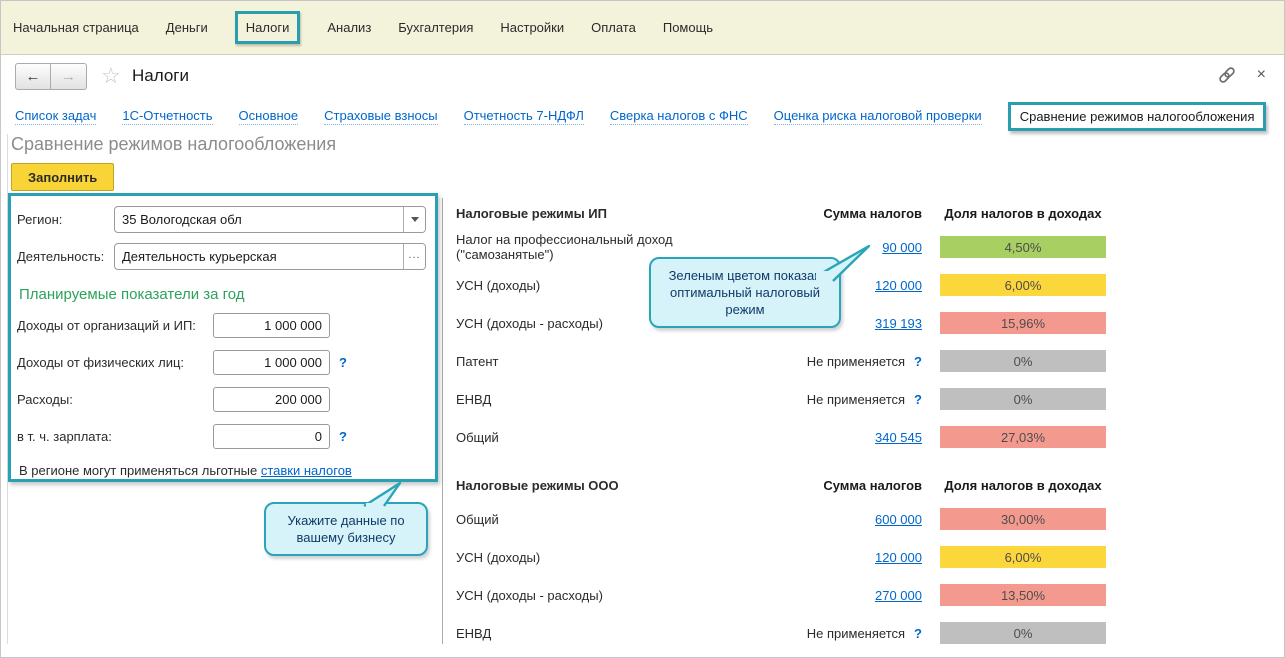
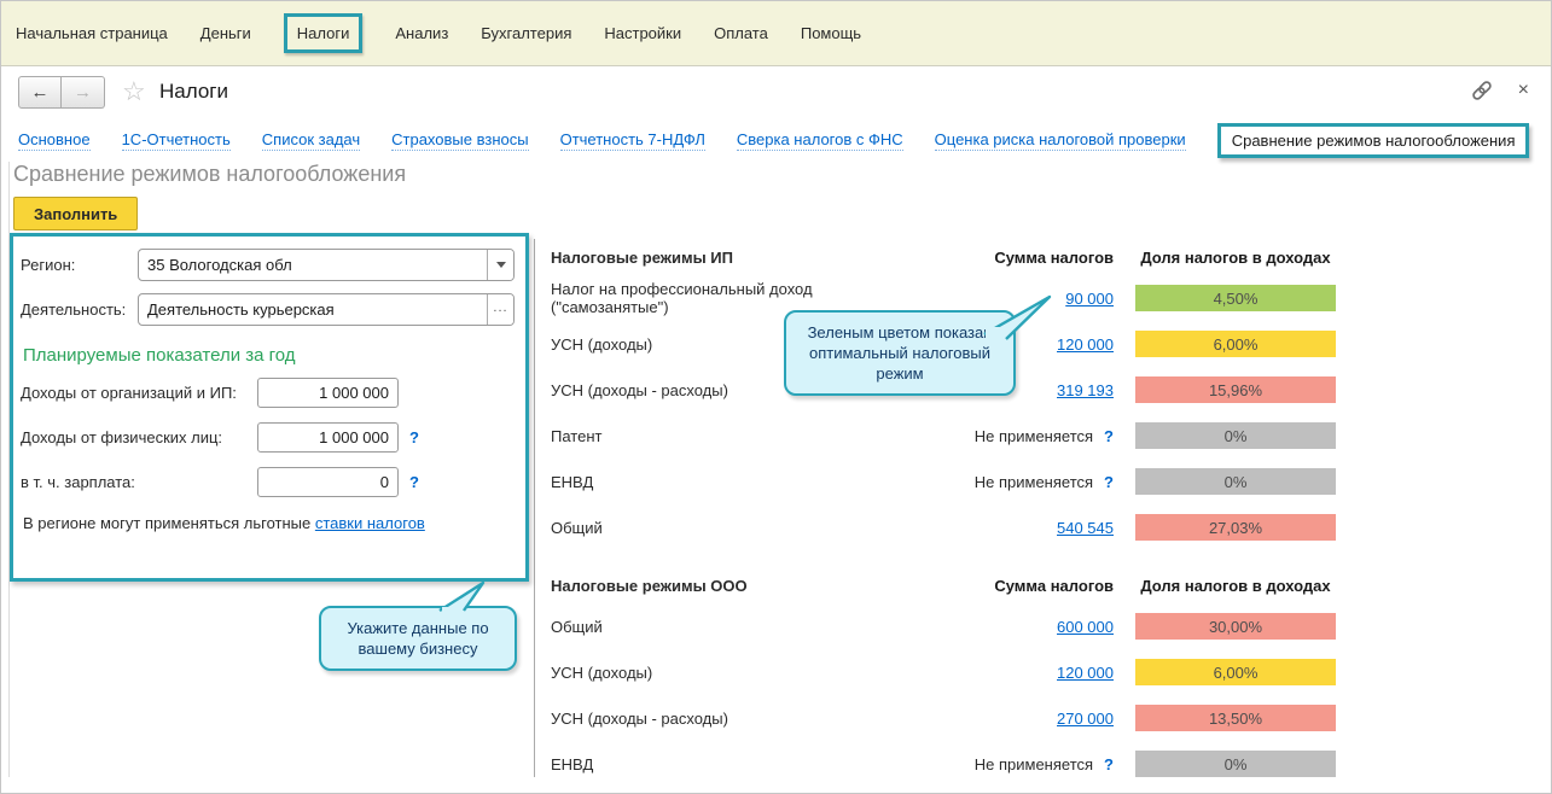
  Начальная страница
  Деньги
  Налоги
  Анализ
  Бухгалтерия
  Настройки
  Оплата
  Помощь
  ←
  →
  ☆
  Налоги
  ×
- Список задач
+ Основное
  1С-Отчетность
- Основное
+ Список задач
  Страховые взносы
  Отчетность 7-НДФЛ
  Сверка налогов с ФНС
  Оценка риска налоговой проверки
  Сравнение режимов налогообложения
  Сравнение режимов налогообложения
  Заполнить
  Регион:
  35 Вологодская обл
  Деятельность:
  Деятельность курьерская
  ...
  Планируемые показатели за год
  Доходы от организаций и ИП:
  1 000 000
  Доходы от физических лиц:
  1 000 000
  ?
- Расходы:
- 200 000
  в т. ч. зарплата:
  0
  ?
  В регионе могут применяться льготные ставки налогов
  Налоговые режимы ИП
  Сумма налогов
  Доля налогов в доходах
  Налог на профессиональный доход ("самозанятые")
  90 000
  4,50%
  УСН (доходы)
  120 000
  6,00%
  УСН (доходы - расходы)
  319 193
  15,96%
  Патент
  Не применяется ?
  0%
  ЕНВД
  Не применяется ?
  0%
  Общий
- 340 545
+ 540 545
  27,03%
  Налоговые режимы ООО
  Сумма налогов
  Доля налогов в доходах
  Общий
  600 000
  30,00%
  УСН (доходы)
  120 000
  6,00%
  УСН (доходы - расходы)
  270 000
  13,50%
  ЕНВД
  Не применяется ?
  0%
  Укажите данные по вашему бизнесу
  Зеленым цветом показа оптимальный налоговый режим
